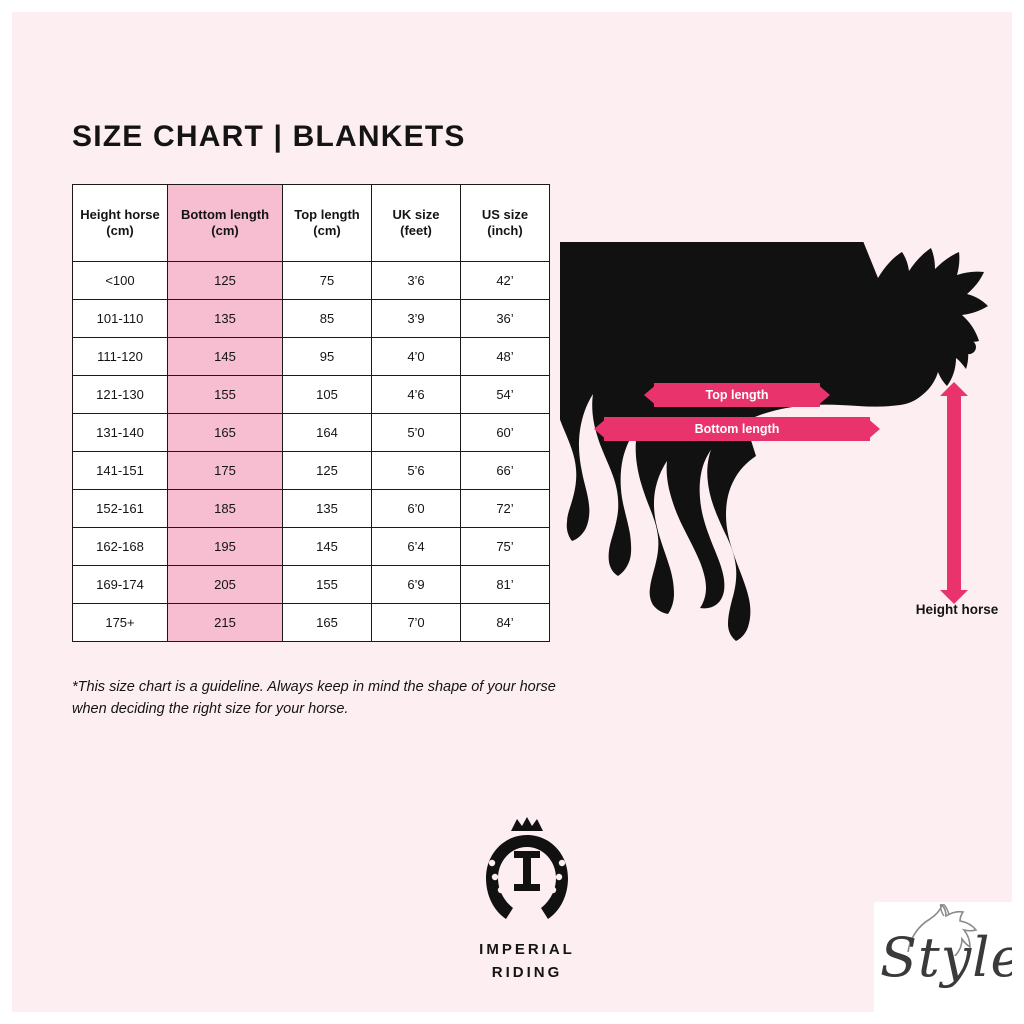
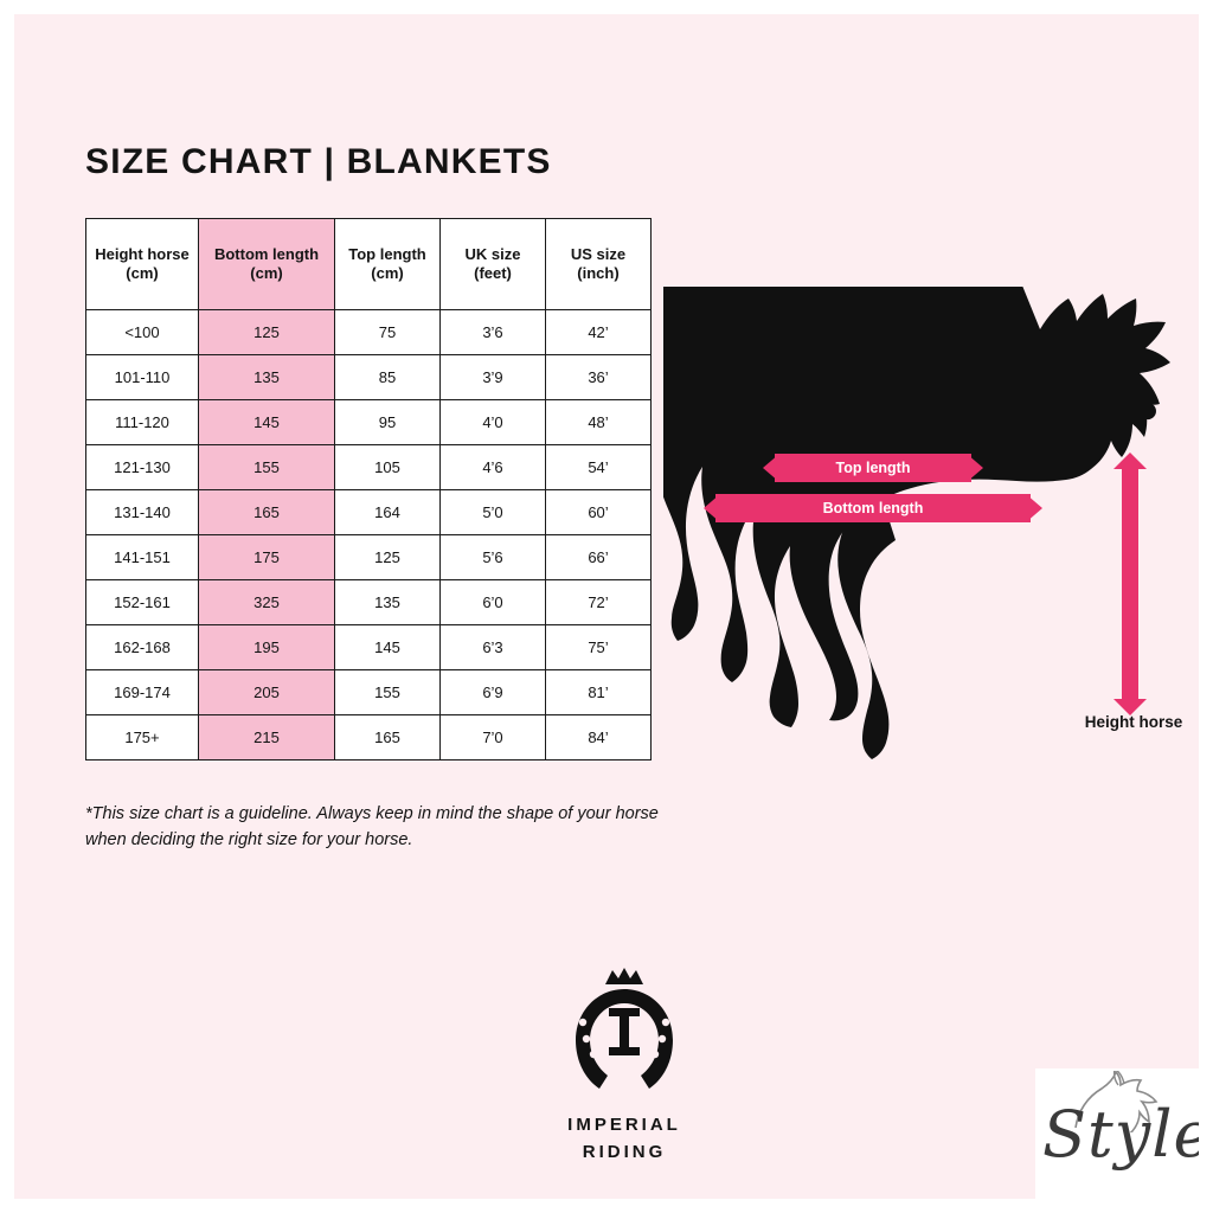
  SIZE CHART | BLANKETS
  Height horse (cm)	Bottom length (cm)	Top length (cm)	UK size (feet)	US size (inch)
  <100	125	75	3’6	42’
  101-110	135	85	3’9	36’
  111-120	145	95	4’0	48’
  121-130	155	105	4’6	54’
  131-140	165	164	5’0	60’
  141-151	175	125	5’6	66’
- 152-161	185	135	6’0	72’
+ 152-161	325	135	6’0	72’
- 162-168	195	145	6’4	75’
+ 162-168	195	145	6’3	75’
  169-174	205	155	6’9	81’
  175+	215	165	7’0	84’
  *This size chart is a guideline. Always keep in mind the shape of your horse when deciding the right size for your horse.
  Top length
  Bottom length
  Height horse
  IMPERIAL
  RIDING
  Style
